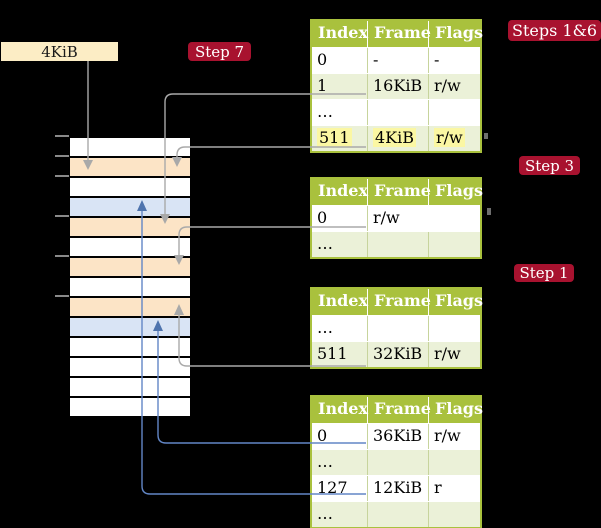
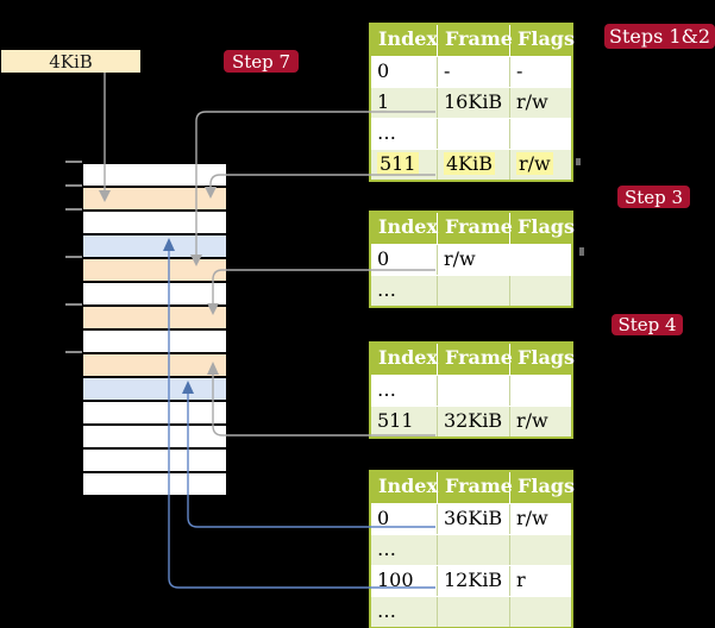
  4KiB
  Step 7
- Steps 1&6
+ Steps 1&2
  Step 3
- Step 1
+ Step 4
  Index
  Frame
  Flags
  0
  -
  -
  1
  16KiB
  r/w
  …
  511
  4KiB
  r/w
  Index
  Frame
  Flags
  0
  r/w
  …
  Index
  Frame
  Flags
  …
  511
  32KiB
  r/w
  Index
  Frame
  Flags
  0
  36KiB
  r/w
  …
- 127
+ 100
  12KiB
  r
  …
